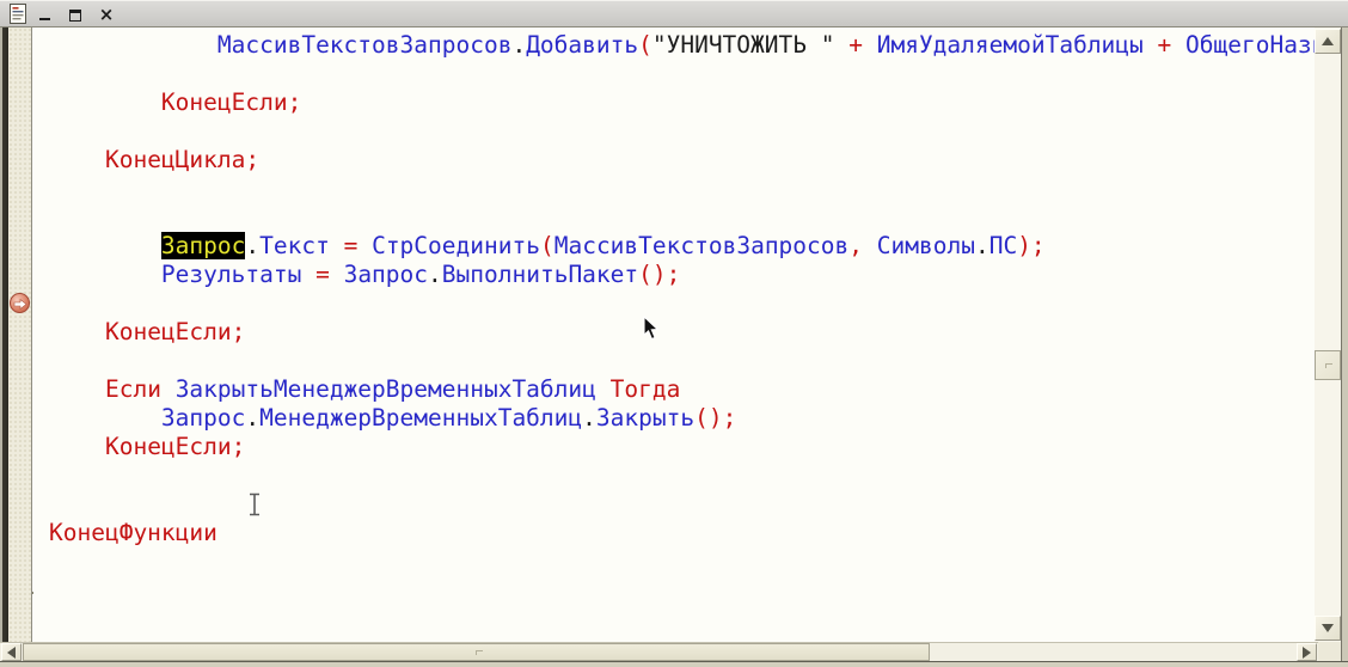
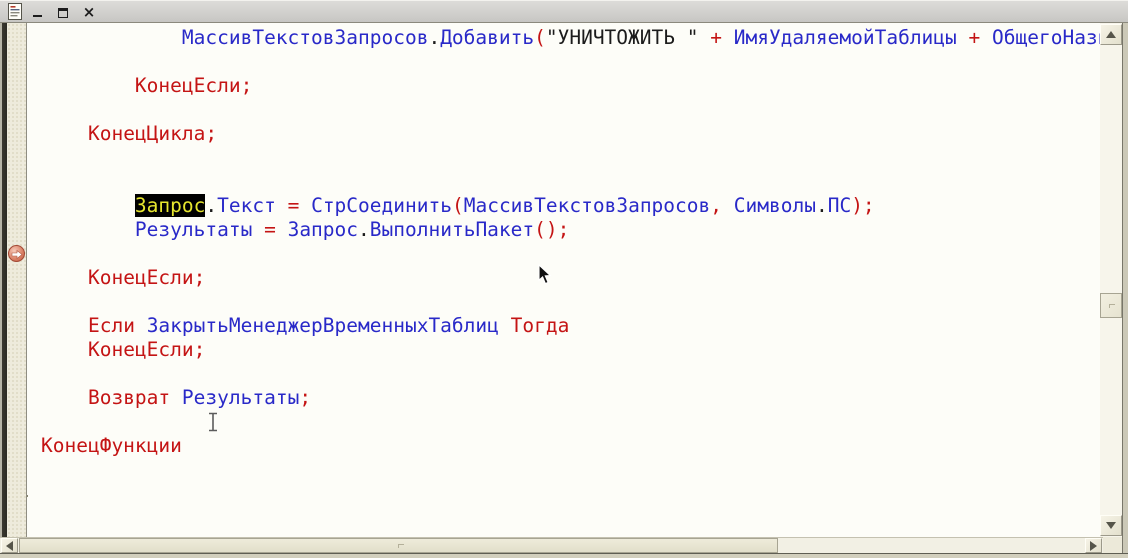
  ×
  МассивТекстовЗапросов.Добавить("УНИЧТОЖИТЬ " + ИмяУдаляемойТаблицы + ОбщегоНаз
  КонецЕсли;
  КонецЦикла;
  Запрос.Текст = СтрСоединить(МассивТекстовЗапросов, Символы.ПС);
  Результаты = Запрос.ВыполнитьПакет();
  КонецЕсли;
  Если ЗакрытьМенеджерВременныхТаблиц Тогда
- Запрос.МенеджерВременныхТаблиц.Закрыть();
  КонецЕсли;
+ Возврат Результаты;
  КонецФункции
